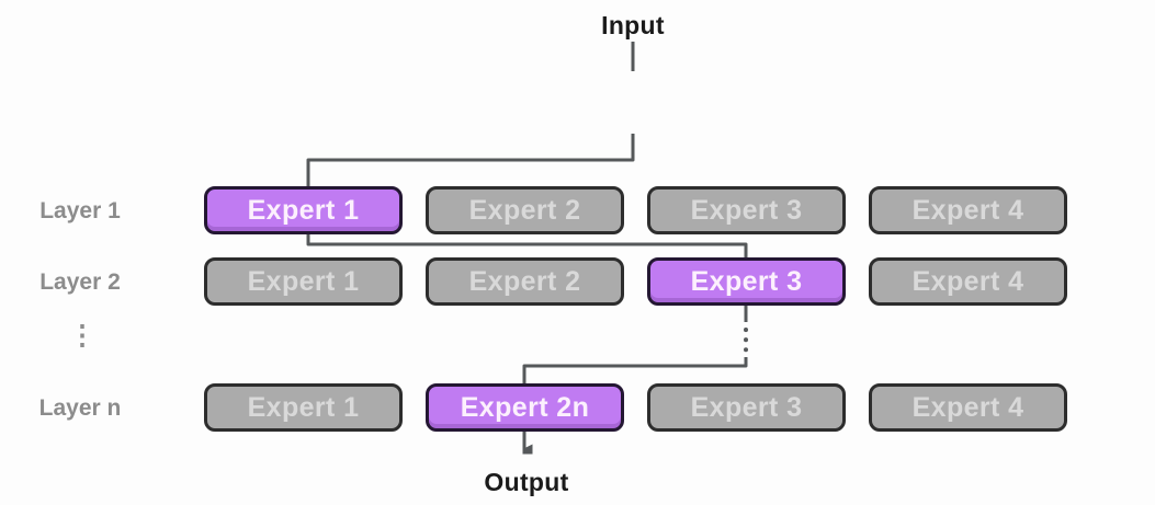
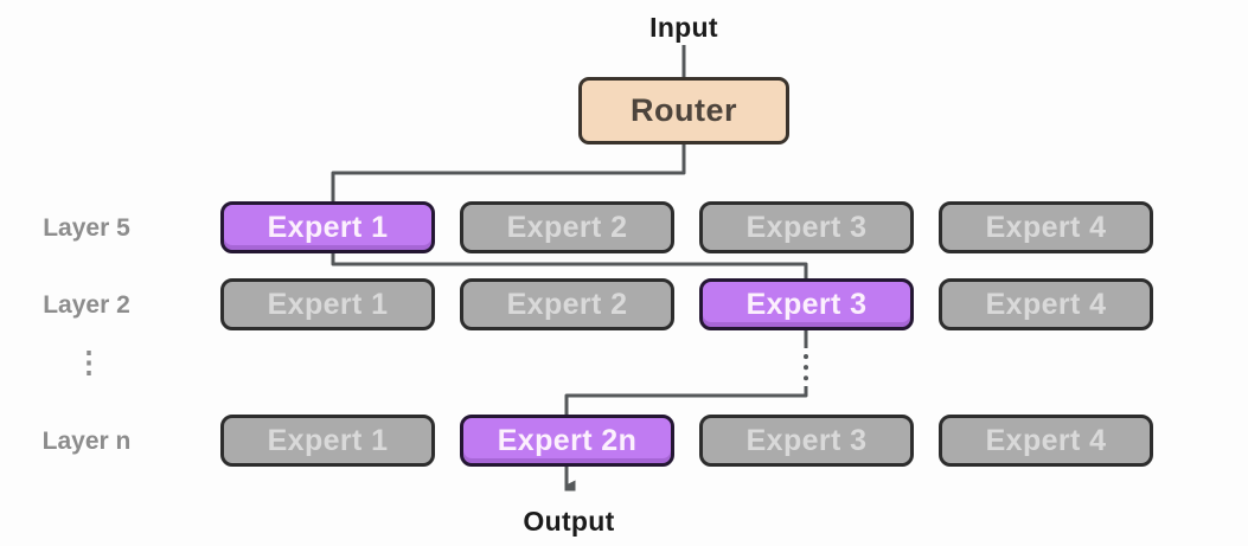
  Input
+ Router
- Layer 1
+ Layer 5
  Expert 1
  Expert 2
  Expert 3
  Expert 4
  Layer 2
  Expert 1
  Expert 2
  Expert 3
  Expert 4
  Layer n
  Expert 1
  Expert 2n
  Expert 3
  Expert 4
  ⋮
  Output
